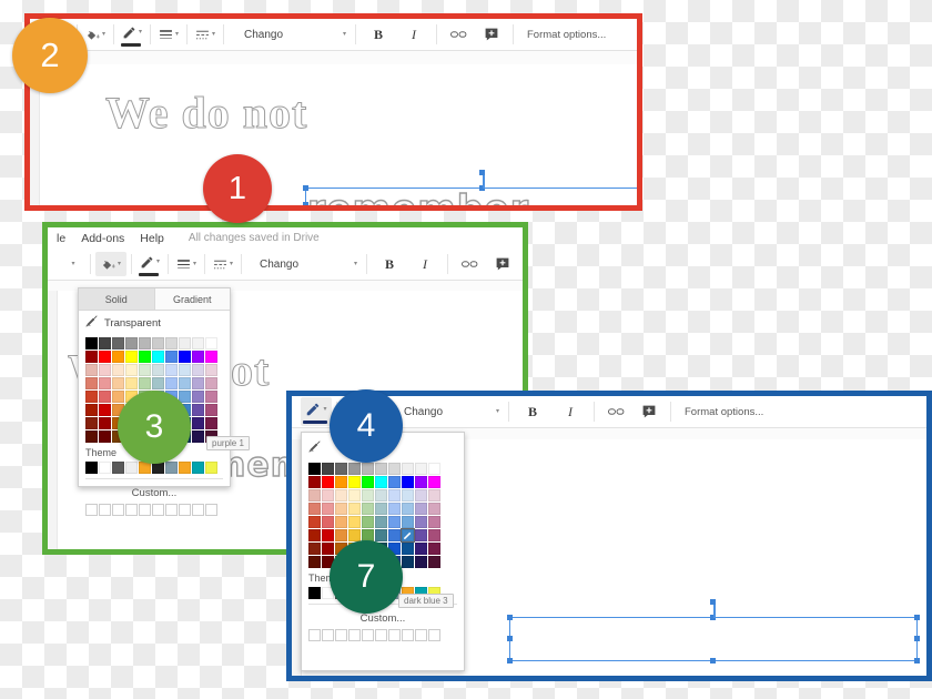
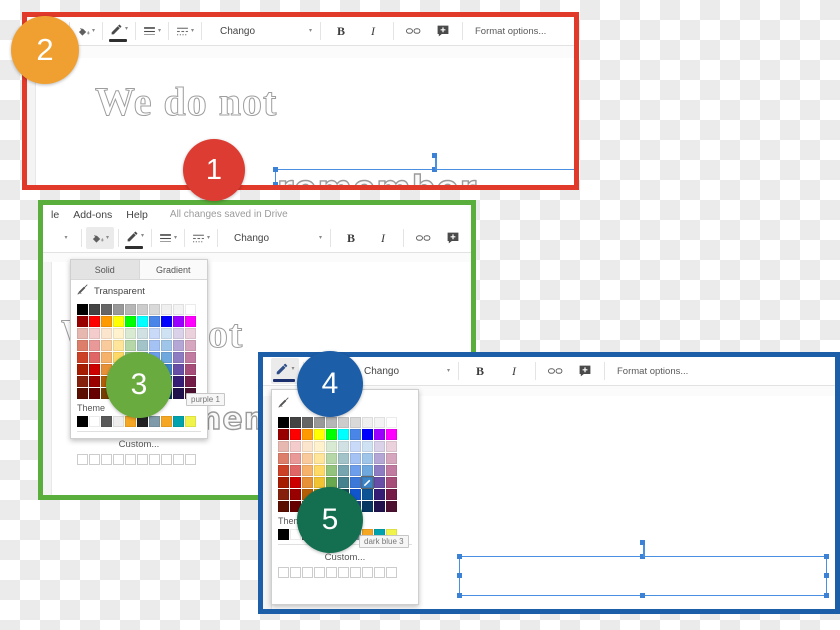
  Chango
  B
  I
  Format options...
  We do not
  le
  Add-ons
  Help
  All changes saved in Drive
  Chango
  B
  I
  Solid
  Gradient
  Transparent
  Theme
  Custom...
  purple 1
  Chango
  B
  I
  Format options...
  Custom...
  dark blue 3
  1
  2
  3
  4
- 7
+ 5
